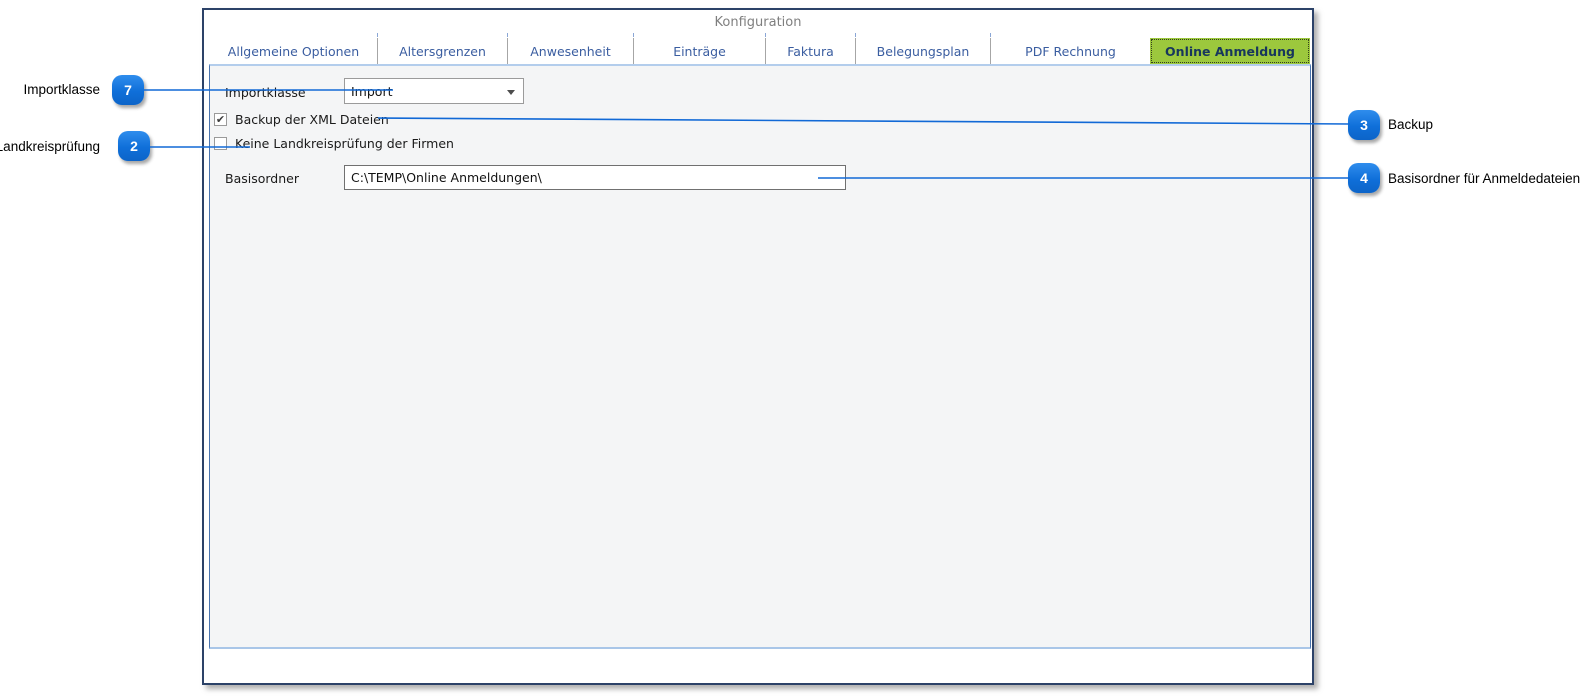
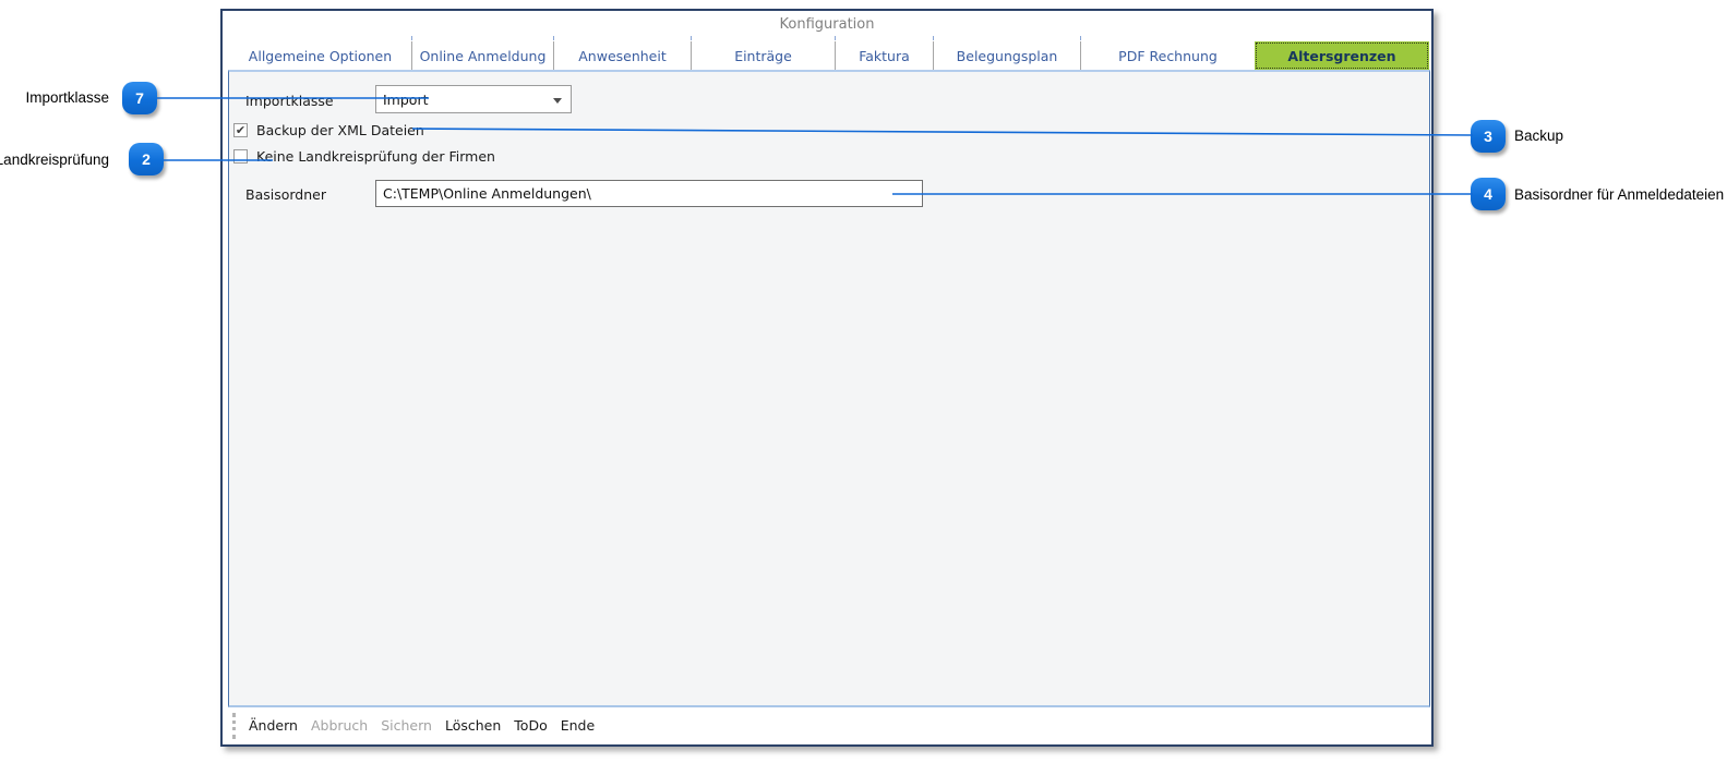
  Konfiguration
  Allgemeine Optionen
- Altersgrenzen
+ Online Anmeldung
  Anwesenheit
  Einträge
  Faktura
  Belegungsplan
  PDF Rechnung
- Online Anmeldung
+ Altersgrenzen
  Importklasse
  Import
  ✔
  Backup der XML Dateien
  Keine Landkreisprüfung der Firmen
  Basisordner
  C:\TEMP\Online Anmeldungen\
+ Ändern
+ Abbruch
+ Sichern
+ Löschen
+ ToDo
+ Ende
  Importklasse
  7
  andkreisprüfung
  2
  3
  Backup
  4
  Basisordner für Anmeldedateien
